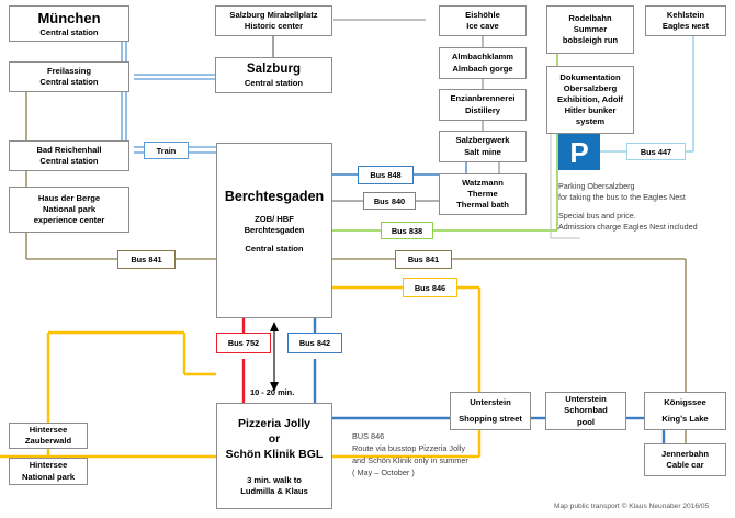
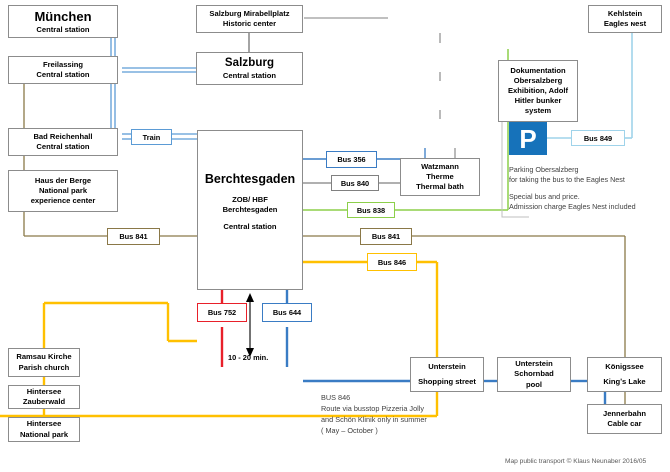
  München
  Central station
  Freilassing
  Central station
  Bad Reichenhall
  Central station
  Haus der Berge
  National park
  experience center
+ Ramsau Kirche
+ Parish church
  Hintersee
  Zauberwald
  Hintersee
  National park
  Salzburg Mirabellplatz
  Historic center
  Salzburg
  Central station
  Berchtesgaden
  ZOB/ HBF
  Berchtesgaden
  Central station
- Pizzeria Jolly
- or
- Schön Klinik BGL
- 3 min. walk to
- Ludmilla & Klaus
- Eishöhle
- Ice cave
- Almbachklamm
- Almbach gorge
- Enzianbrennerei
- Distillery
- Salzbergwerk
- Salt mine
  Watzmann
  Therme
  Thermal bath
- Rodelbahn
- Summer
- bobsleigh run
  Dokumentation
  Obersalzberg
  Exhibition, Adolf
  Hitler bunker
  system
  Kehlstein
  Eagles ɴest
  Unterstein
  Shopping street
  Unterstein
  Schornbad
  pool
  Königssee
  Kingʹs Lake
  Jennerbahn
  Cable car
  Train
- Bus 848
+ Bus 356
  Bus 840
  Bus 838
  Bus 841
  Bus 841
  Bus 846
  Bus 752
- Bus 842
+ Bus 644
- Bus 447
+ Bus 849
  P
  Parking Obersalzberg
  for taking the bus to the Eagles Nest
  Special bus and price.
  Admission charge Eagles Nest included
  10 - 20 min.
  BUS 846
  Route via busstop Pizzeria Jolly
  and Schön Klinik only in summer
  ( May – October )
